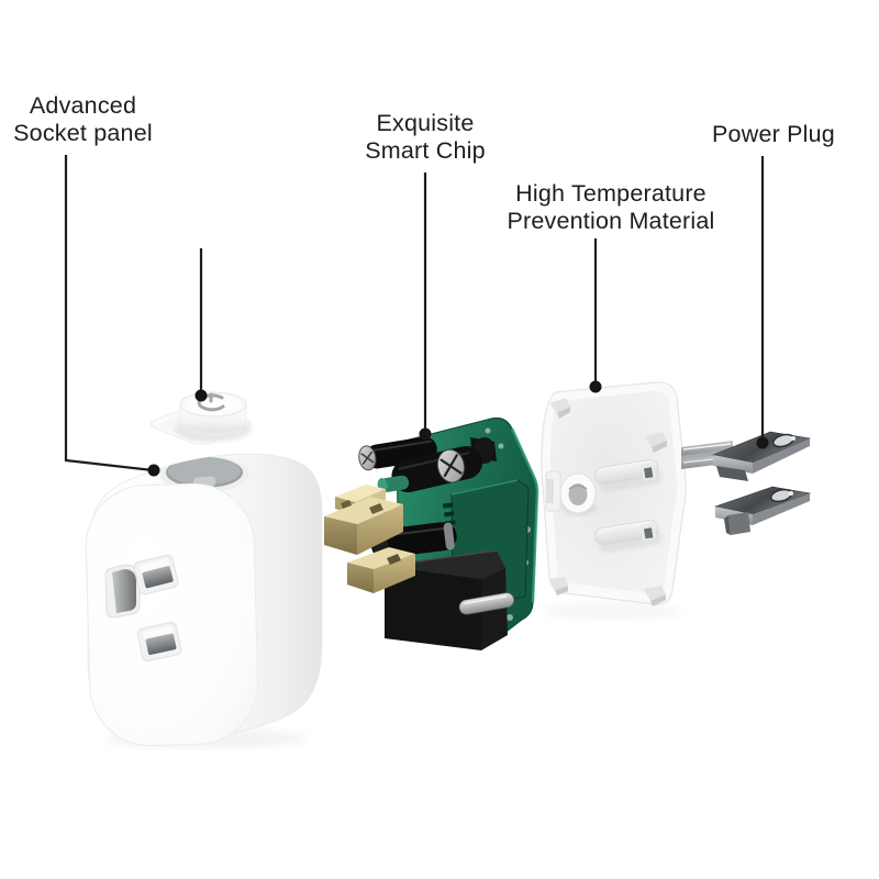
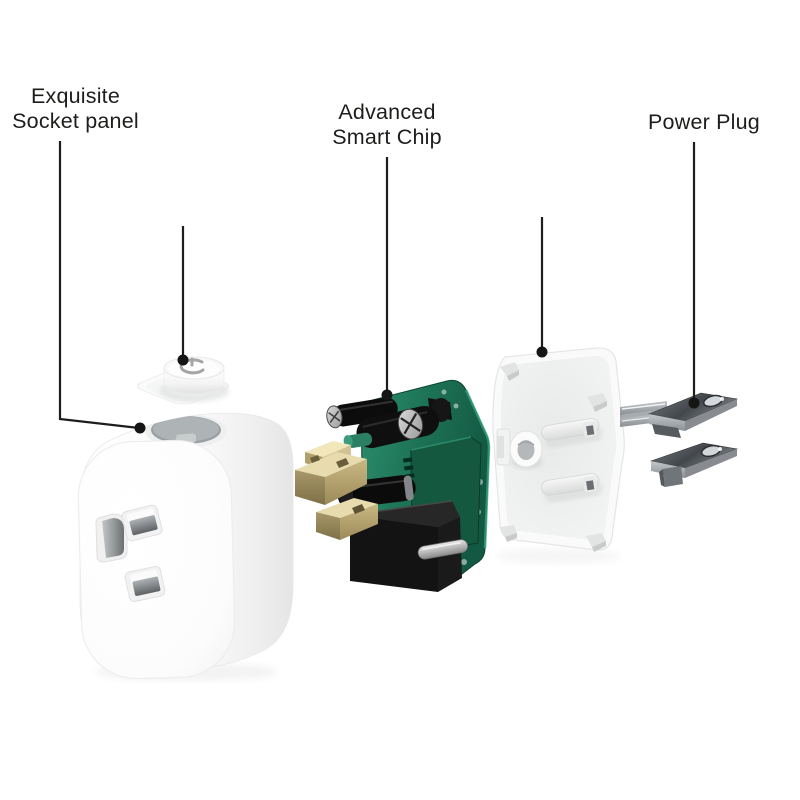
- Advanced
+ Exquisite
  Socket panel
- Exquisite
+ Advanced
  Smart Chip
- High Temperature
- Prevention Material
  Power Plug
